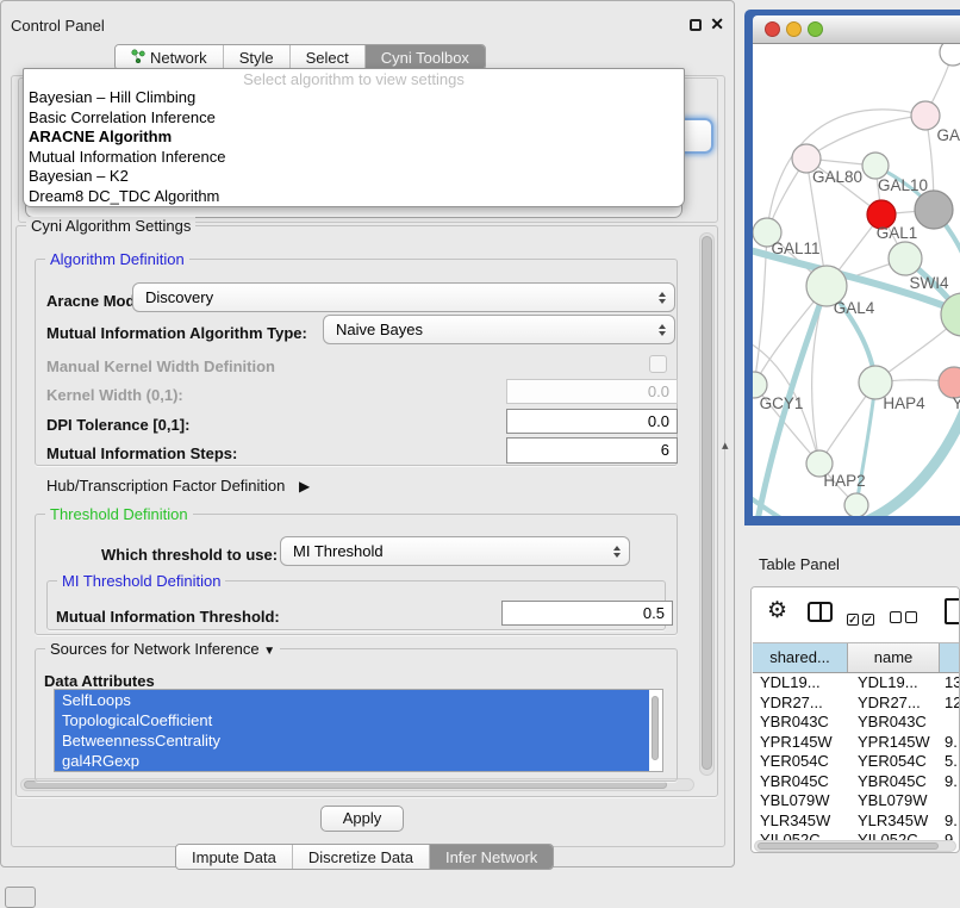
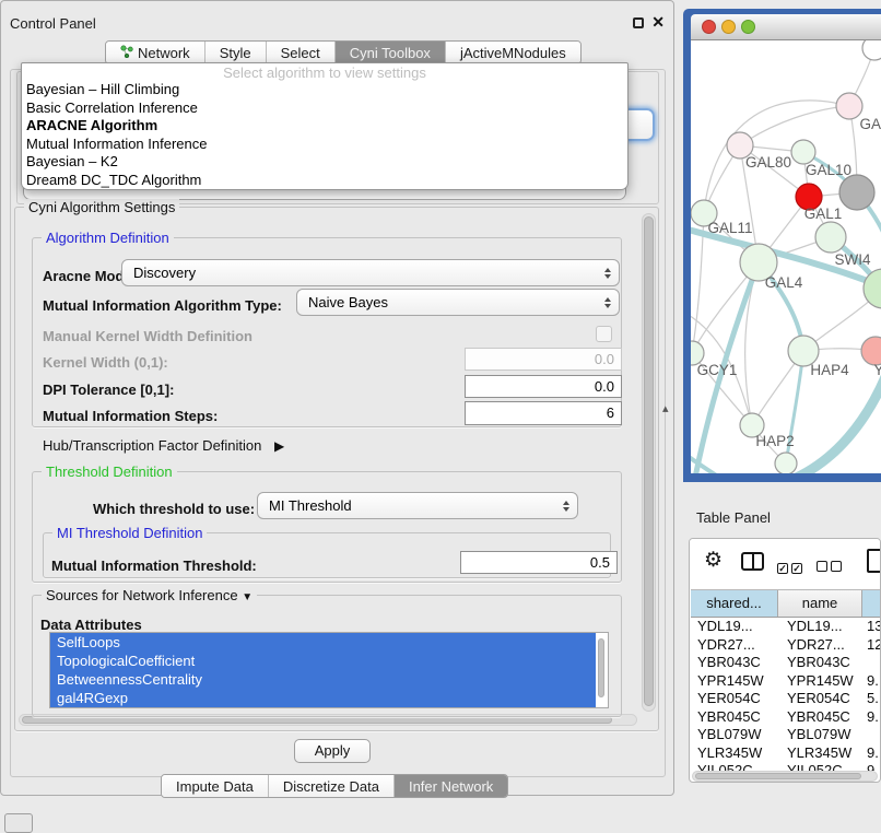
  Control Panel
  ✕
  Network
  Style
  Select
  Cyni Toolbox
+ jActiveMNodules
  Select algorithm to view settings
  Bayesian – Hill Climbing
  Basic Correlation Inference
  ARACNE Algorithm
  Mutual Information Inference
  Bayesian – K2
  Dream8 DC_TDC Algorithm
  Cyni Algorithm Settings
  Algorithm Definition
  Aracne Mod
  Discovery
  Mutual Information Algorithm Type:
  Naive Bayes
  Manual Kernel Width Definition
  Kernel Width (0,1):
  0.0
  DPI Tolerance [0,1]:
  0.0
  Mutual Information Steps:
  6
  Hub/Transcription Factor Definition ▶
  Threshold Definition
  Which threshold to use:
  MI Threshold
  MI Threshold Definition
  Mutual Information Threshold:
  0.5
  Sources for Network Inference ▼
  Data Attributes
  SelfLoops
  TopologicalCoefficient
  BetweennessCentrality
  gal4RGexp
  Apply
  Impute Data
  Discretize Data
  Infer Network
  ▴
  GAL80
  GAL10
  GAL1
  GAL11
  SWI4
  GAL4
  GCY1
  HAP4
  Y
  HAP2
  Table Panel
  ⚙
  ✓ ✓
  shared...
  name
  YDL19...
  YDL19...
  13
  YDR27...
  YDR27...
  12
  YBR043C
  YBR043C
  YPR145W
  YPR145W
  9.
  YER054C
  YER054C
  5.
  YBR045C
  YBR045C
  9.
  YBL079W
  YBL079W
  YLR345W
  YLR345W
  9.
